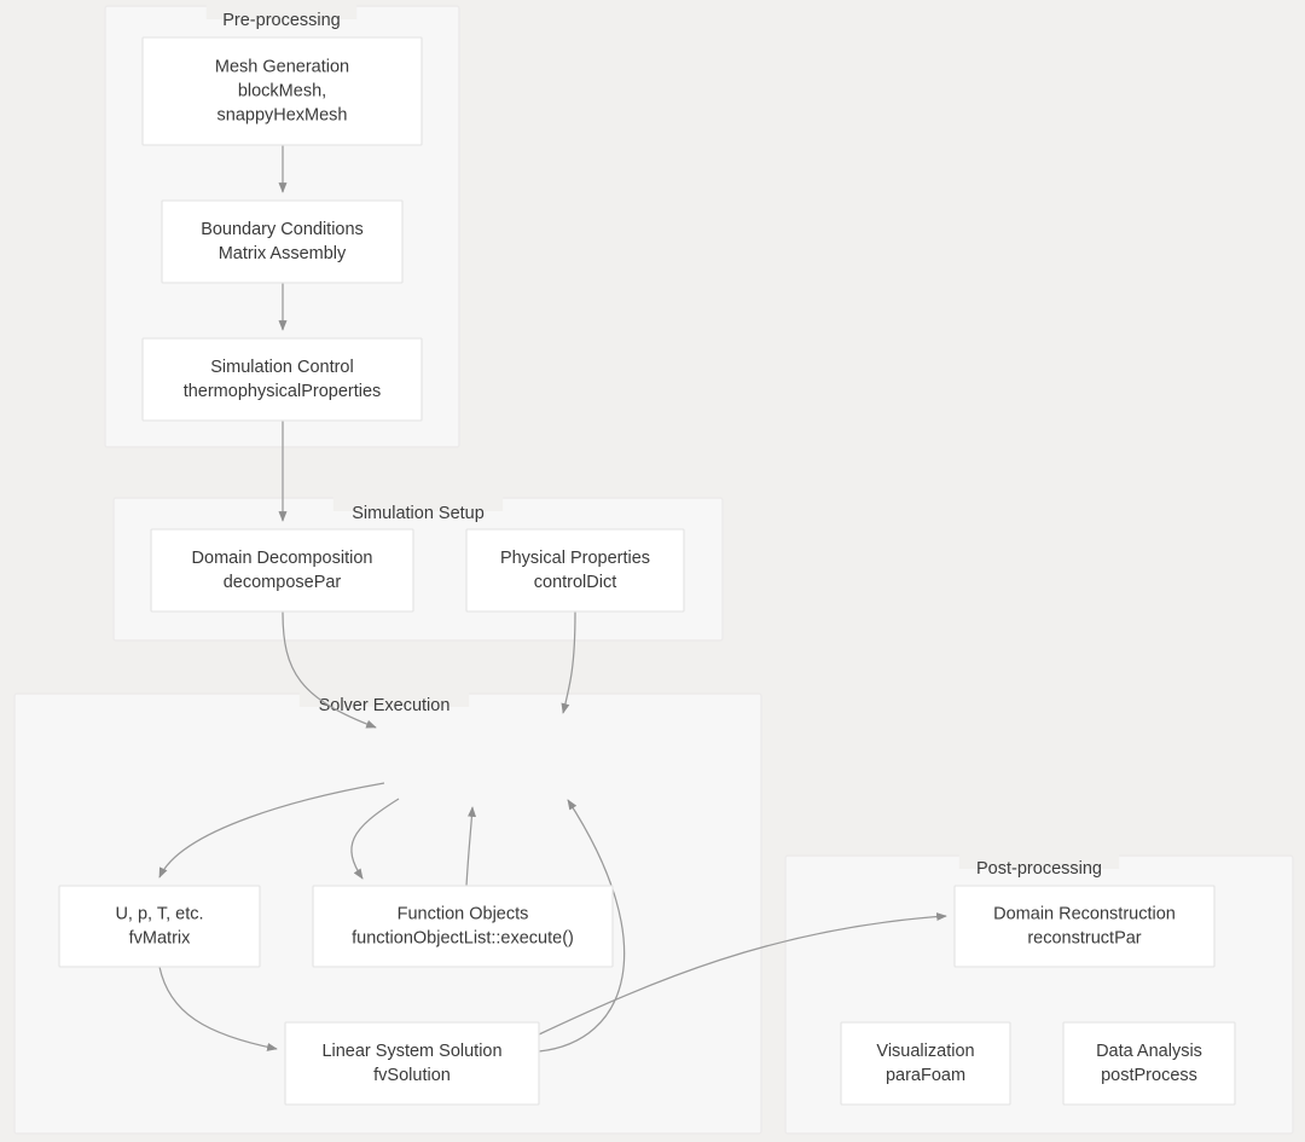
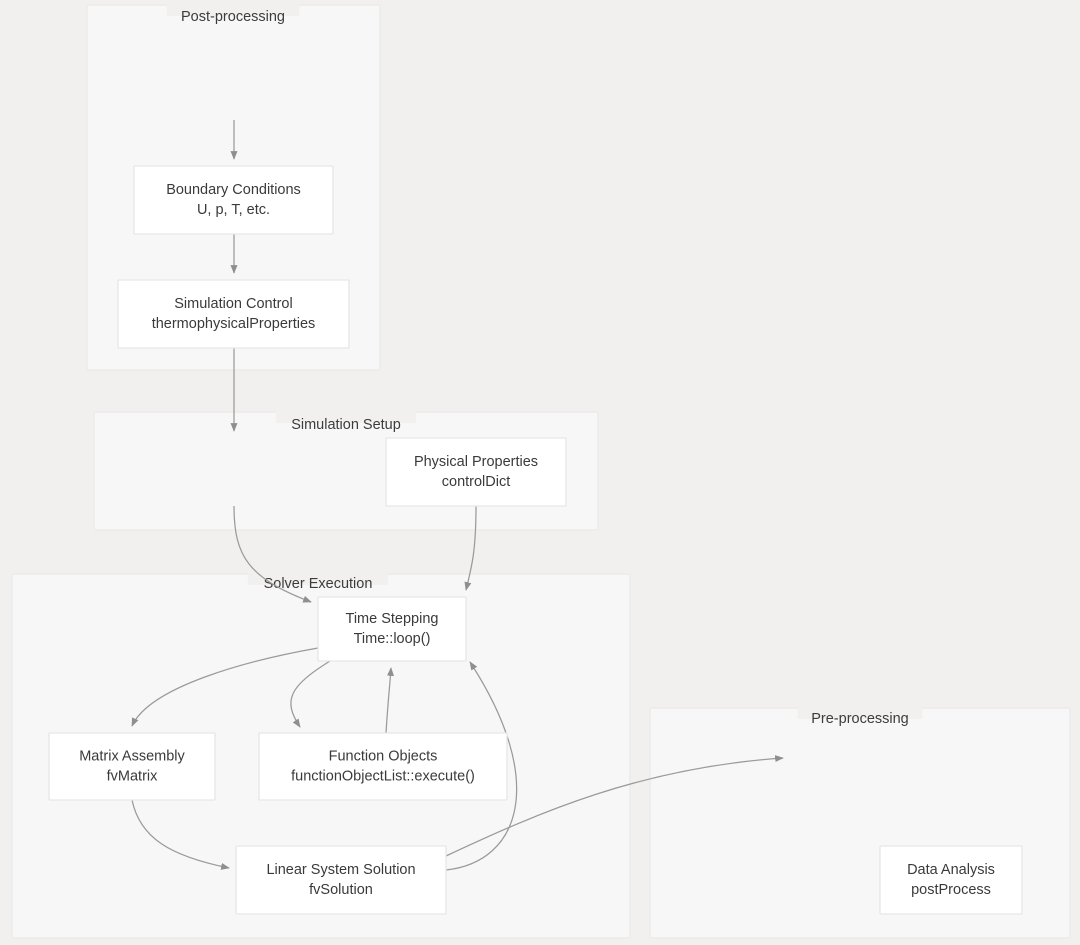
- Pre-processing
+ Post-processing
  Simulation Setup
  Solver Execution
- Post-processing
+ Pre-processing
- Mesh Generation
- blockMesh,
- snappyHexMesh
  Boundary Conditions
- Matrix Assembly
+ U, p, T, etc.
  Simulation Control
  thermophysicalProperties
- Domain Decomposition
- decomposePar
  Physical Properties
  controlDict
+ Time Stepping
+ Time::loop()
- U, p, T, etc.
+ Matrix Assembly
  fvMatrix
  Function Objects
  functionObjectList::execute()
  Linear System Solution
  fvSolution
- Domain Reconstruction
- reconstructPar
- Visualization
- paraFoam
  Data Analysis
  postProcess
